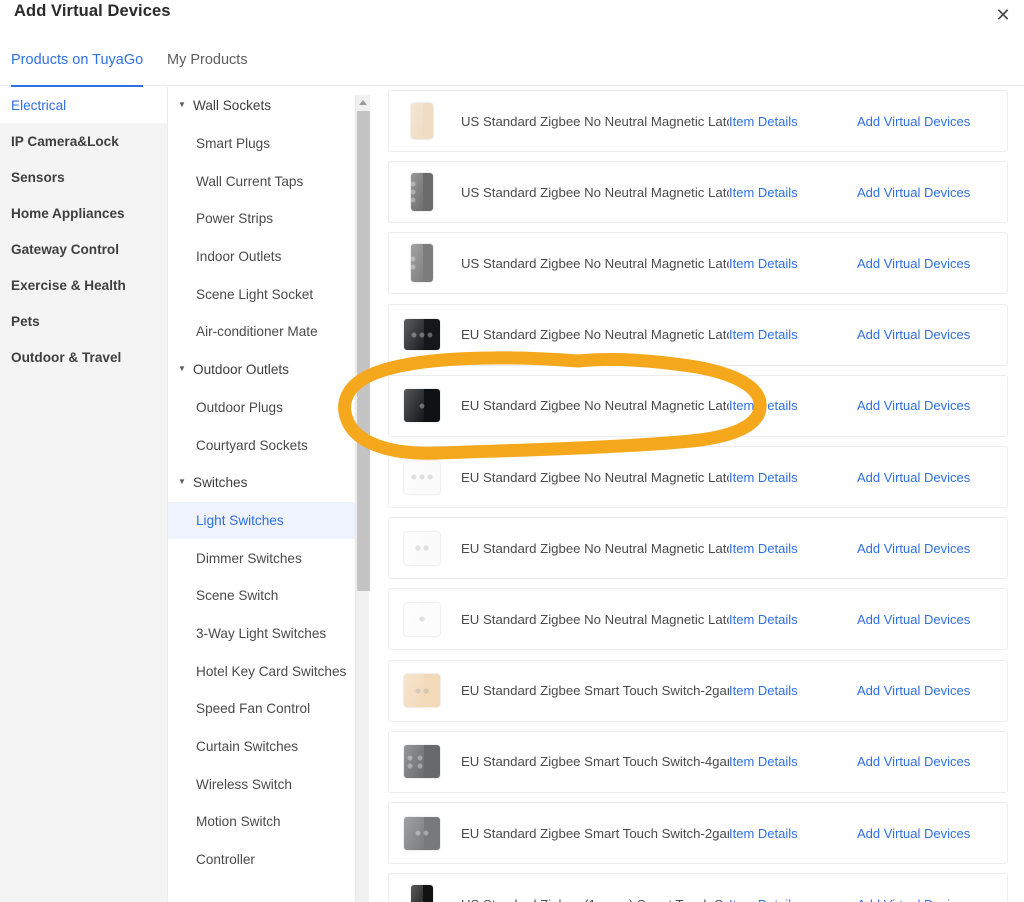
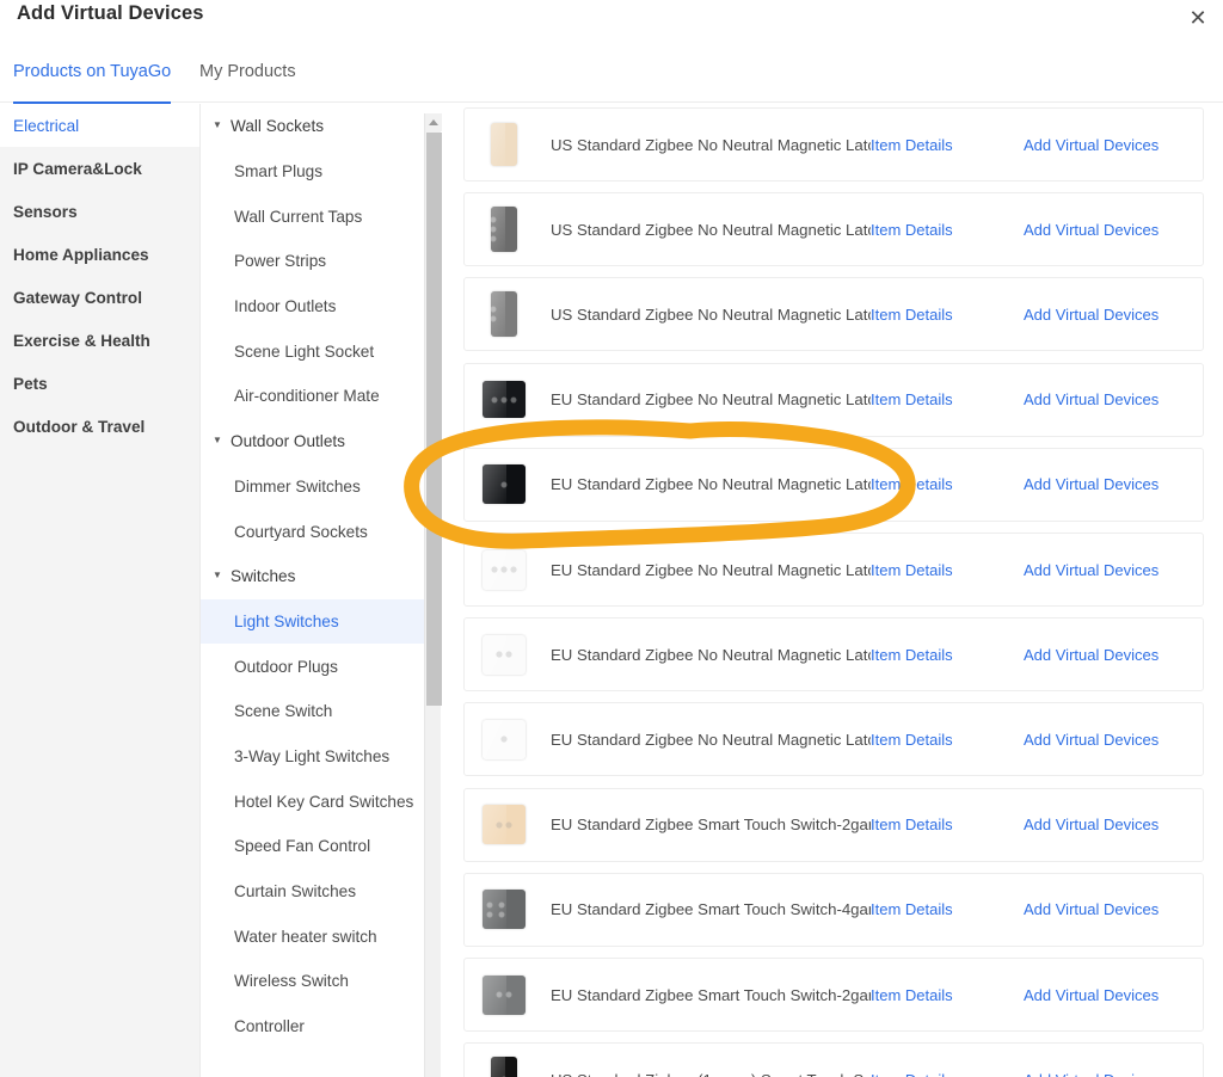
  Add Virtual Devices
  ✕
  Products on TuyaGo
  My Products
  Electrical
  IP Camera&Lock
  Sensors
  Home Appliances
  Gateway Control
  Exercise & Health
  Pets
  Outdoor & Travel
  ▼
  Wall Sockets
  Smart Plugs
  Wall Current Taps
  Power Strips
  Indoor Outlets
  Scene Light Socket
  Air-conditioner Mate
  ▼
  Outdoor Outlets
- Outdoor Plugs
+ Dimmer Switches
  Courtyard Sockets
  ▼
  Switches
  Light Switches
- Dimmer Switches
+ Outdoor Plugs
  Scene Switch
  3-Way Light Switches
  Hotel Key Card Switches
  Speed Fan Control
  Curtain Switches
+ Water heater switch
  Wireless Switch
- Motion Switch
  Controller
  US Standard Zigbee No Neutral Magnetic Lat
  Item Details
  Add Virtual Devices
  US Standard Zigbee No Neutral Magnetic Lat
  Item Details
  Add Virtual Devices
  US Standard Zigbee No Neutral Magnetic Lat
  Item Details
  Add Virtual Devices
  EU Standard Zigbee No Neutral Magnetic Lat
  Item Details
  Add Virtual Devices
  EU Standard Zigbee No Neutral Magnetic Lat
  Itemetails
  Add Virtual Devices
  EU Standard Zigbee No Neutral Magnetic Lat
  Item Details
  Add Virtual Devices
  EU Standard Zigbee No Neutral Magnetic Lat
  Item Details
  Add Virtual Devices
  EU Standard Zigbee No Neutral Magnetic Lat
  Item Details
  Add Virtual Devices
  EU Standard Zigbee Smart Touch Switch-2ga
  Item Details
  Add Virtual Devices
  EU Standard Zigbee Smart Touch Switch-4ga
  Item Details
  Add Virtual Devices
  EU Standard Zigbee Smart Touch Switch-2ga
  Item Details
  Add Virtual Devices
